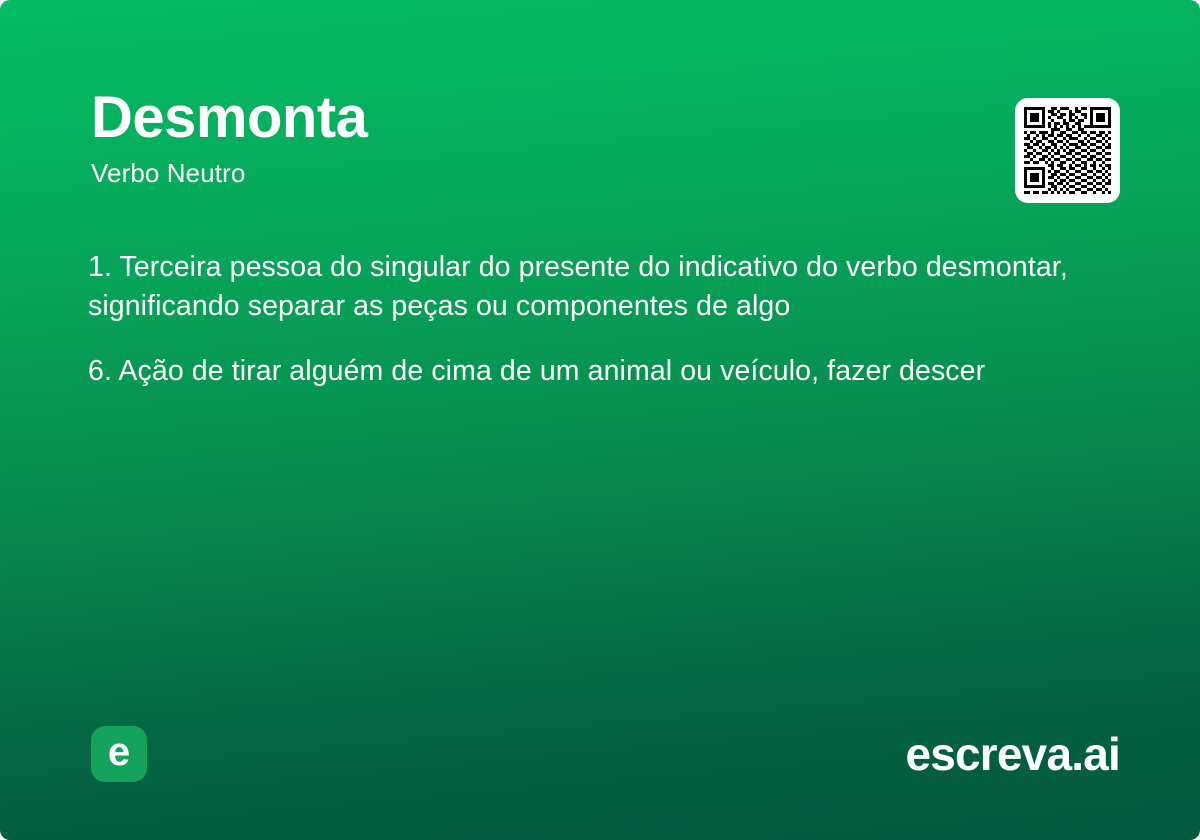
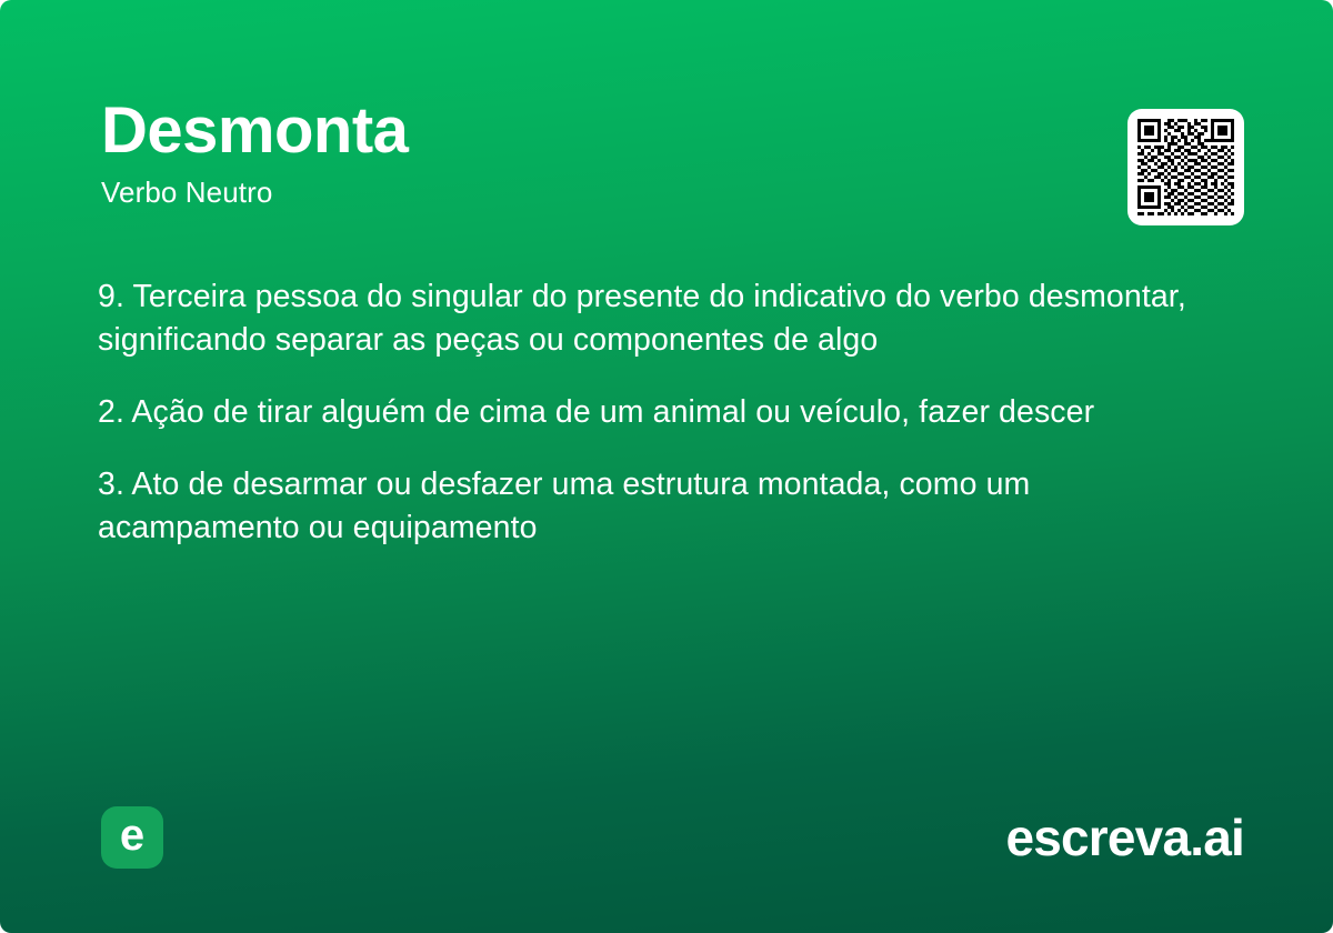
  Desmonta
  Verbo Neutro
- 1. Terceira pessoa do singular do presente do indicativo do verbo desmontar, significando separar as peças ou componentes de algo
+ 9. Terceira pessoa do singular do presente do indicativo do verbo desmontar, significando separar as peças ou componentes de algo
- 6. Ação de tirar alguém de cima de um animal ou veículo, fazer descer
+ 2. Ação de tirar alguém de cima de um animal ou veículo, fazer descer
+ 3. Ato de desarmar ou desfazer uma estrutura montada, como um acampamento ou equipamento
  e
  escreva.ai
